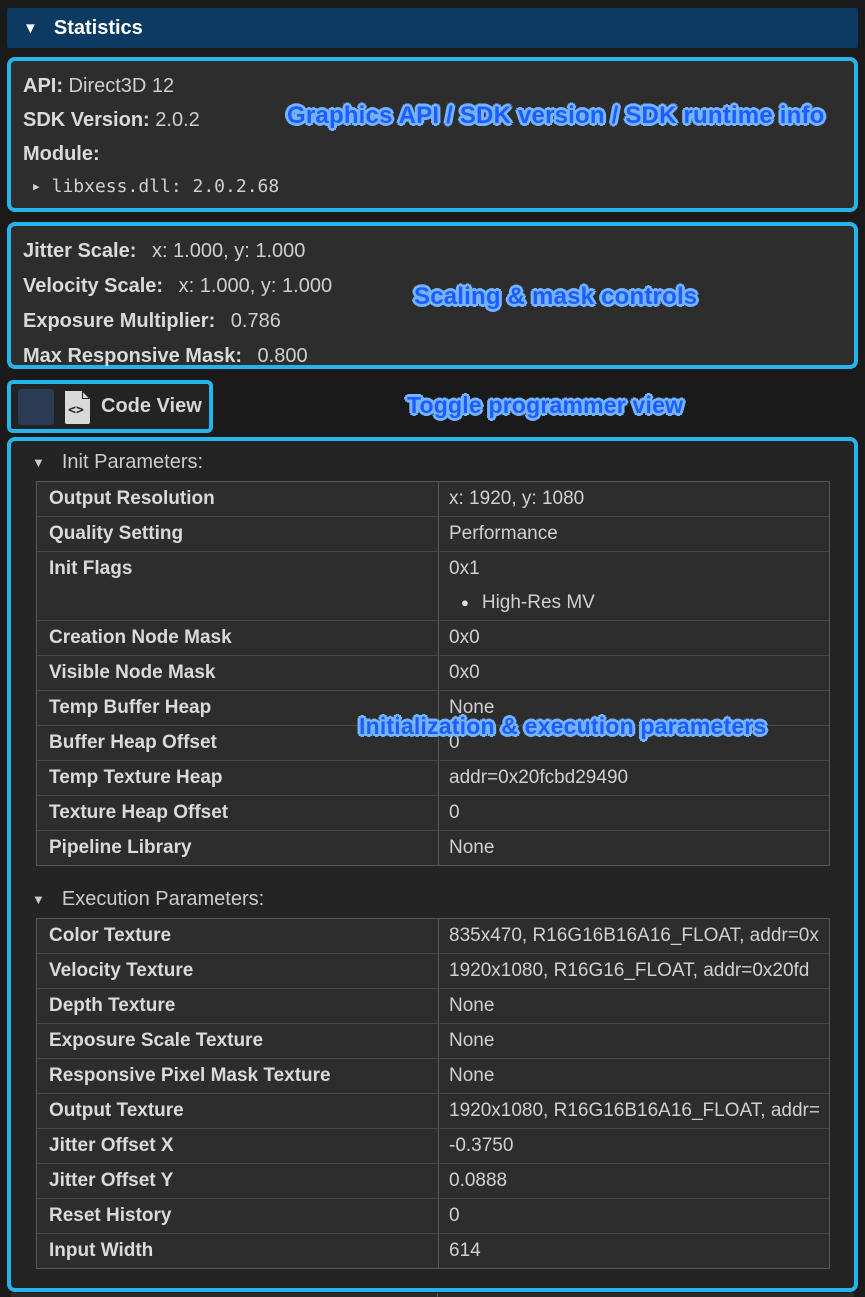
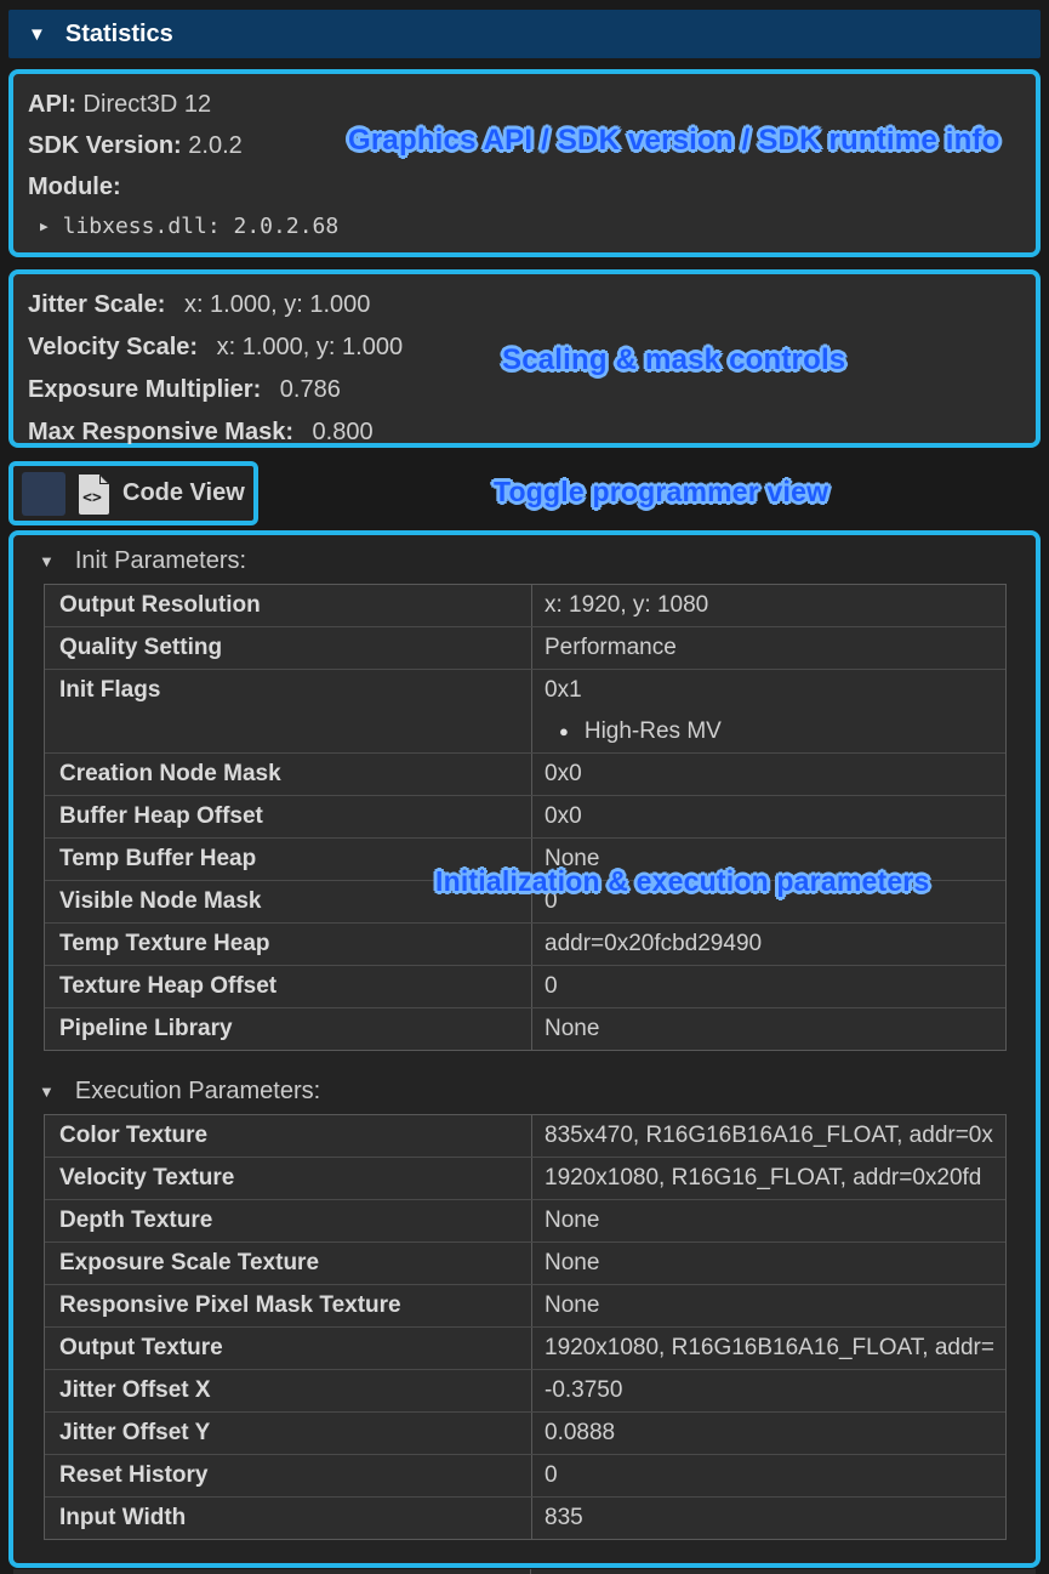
  ▼
  Statistics
  API: Direct3D 12
  SDK Version: 2.0.2
  Module:
  ▶
  libxess.dll: 2.0.2.68
  Jitter Scale: x: 1.000, y: 1.000
  Velocity Scale: x: 1.000, y: 1.000
  Exposure Multiplier: 0.786
  Max Responsive Mask: 0.800
  <>
  Code View
  ▼
  Init Parameters:
  Output Resolution
  x: 1920, y: 1080
  Quality Setting
  Performance
  Init Flags
  0x1
  ●
  High-Res MV
  Creation Node Mask
  0x0
- Visible Node Mask
+ Buffer Heap Offset
  0x0
  Temp Buffer Heap
  None
- Buffer Heap Offset
+ Visible Node Mask
  0
  Temp Texture Heap
  addr=0x20fcbd29490
  Texture Heap Offset
  0
  Pipeline Library
  None
  ▼
  Execution Parameters:
  Color Texture
  835x470, R16G16B16A16_FLOAT, addr=0x
  Velocity Texture
  1920x1080, R16G16_FLOAT, addr=0x20fd
  Depth Texture
  None
  Exposure Scale Texture
  None
  Responsive Pixel Mask Texture
  None
  Output Texture
  1920x1080, R16G16B16A16_FLOAT, addr=
  Jitter Offset X
  -0.3750
  Jitter Offset Y
  0.0888
  Reset History
  0
  Input Width
- 614
+ 835
  Graphics API / SDK version / SDK runtime info
  Scaling & mask controls
  Toggle programmer view
  Initialization & execution parameters
